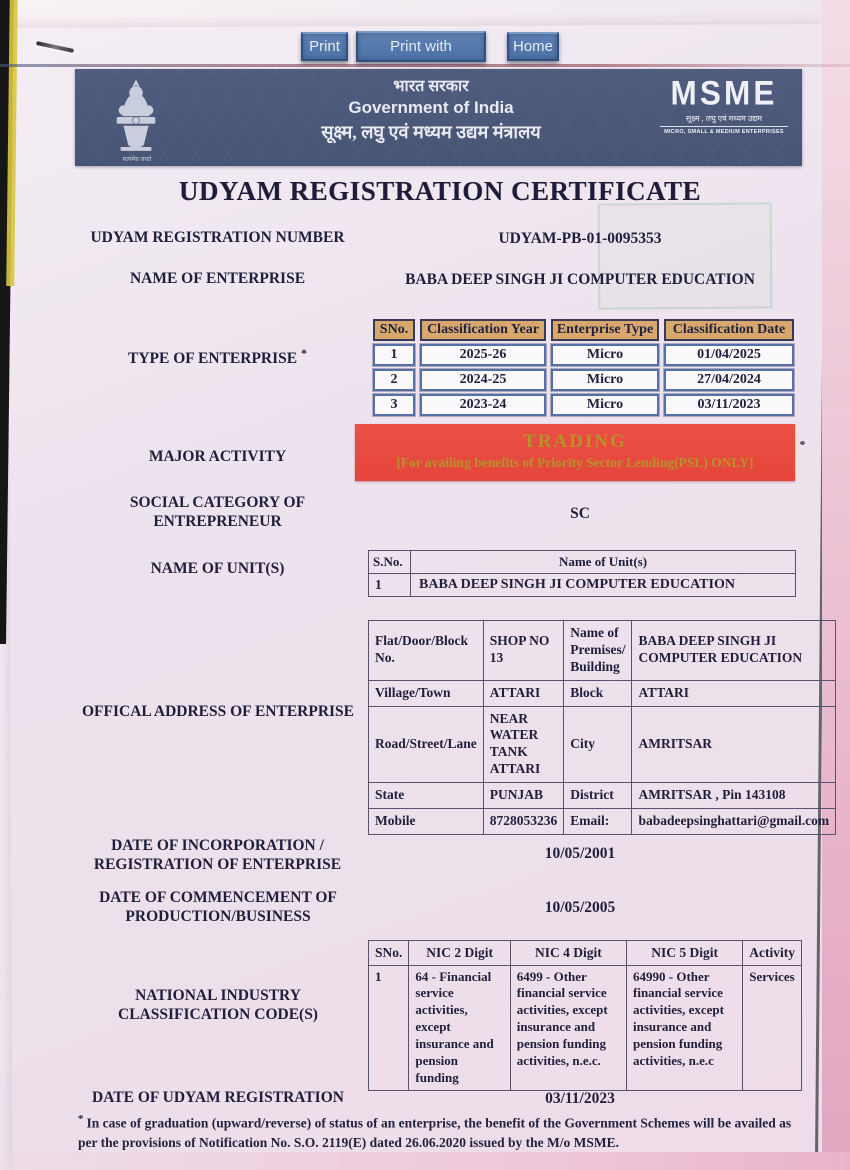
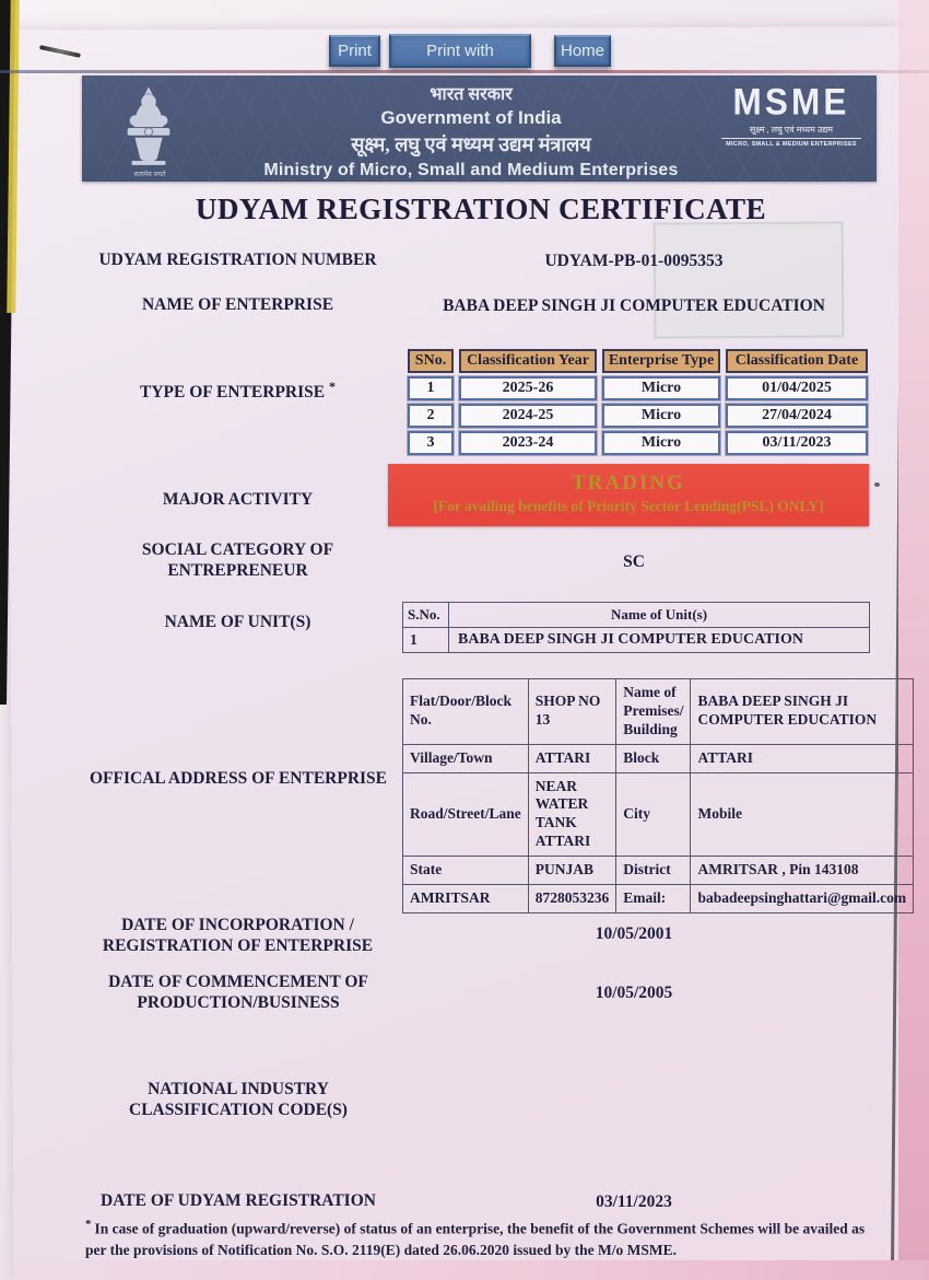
  Print
  Home
  भारत सरकार
  Government of India
  सूक्ष्म, लघु एवं मध्यम उद्यम मंत्रालय
+ Ministry of Micro, Small and Medium Enterprises
  MSME
  सूक्ष्म , लघु एवं मध्यम उद्यम
  UDYAM REGISTRATION CERTIFICATE
  UDYAM REGISTRATION NUMBER
  UDYAM-PB-01-0095353
  NAME OF ENTERPRISE
  BABA DEEP SINGH JI COMPUTER EDUCATION
  TYPE OF ENTERPRISE *
  SNo.	Classification Year	Enterprise Type	Classification Date
  1	2025-26	Micro	01/04/2025
  2	2024-25	Micro	27/04/2024
  3	2023-24	Micro	03/11/2023
  MAJOR ACTIVITY
  TRADING
  [For availing benefits of Priority Sector Lending(PSL) ONLY]
  SOCIAL CATEGORY OF ENTREPRENEUR
  SC
  NAME OF UNIT(S)
  S.No.	Name of Unit(s)
  1	BABA DEEP SINGH JI COMPUTER EDUCATION
  OFFICAL ADDRESS OF ENTERPRISE
  Flat/Door/Block No.	SHOP NO 13	Name of Premises/ Building	BABA DEEP SINGH JI COMPUTER EDUCATION
  Village/Town	ATTARI	Block	ATTARI
- Road/Street/Lane	NEAR WATER TANK ATTARI	City	AMRITSAR
+ Road/Street/Lane	NEAR WATER TANK ATTARI	City	Mobile
  State	PUNJAB	District	AMRITSAR , Pin 143108
- Mobile	8728053236	Email:	babadeepsinghattari@gmail.com
+ AMRITSAR	8728053236	Email:	babadeepsinghattari@gmail.com
  DATE OF INCORPORATION / REGISTRATION OF ENTERPRISE
  10/05/2001
  DATE OF COMMENCEMENT OF PRODUCTION/BUSINESS
  10/05/2005
  NATIONAL INDUSTRY CLASSIFICATION CODE(S)
- SNo.	NIC 2 Digit	NIC 4 Digit	NIC 5 Digit	Activity
- 1	64 - Financial service activities, except insurance and pension funding	6499 - Other financial service activities, except insurance and pension funding activities, n.e.c.	64990 - Other financial service activities, except insurance and pension funding activities, n.e.c	Services
  DATE OF UDYAM REGISTRATION
  03/11/2023
  * In case of graduation (upward/reverse) of status of an enterprise, the benefit of the Government Schemes will be availed as per the provisions of Notification No. S.O. 2119(E) dated 26.06.2020 issued by the M/o MSME.
